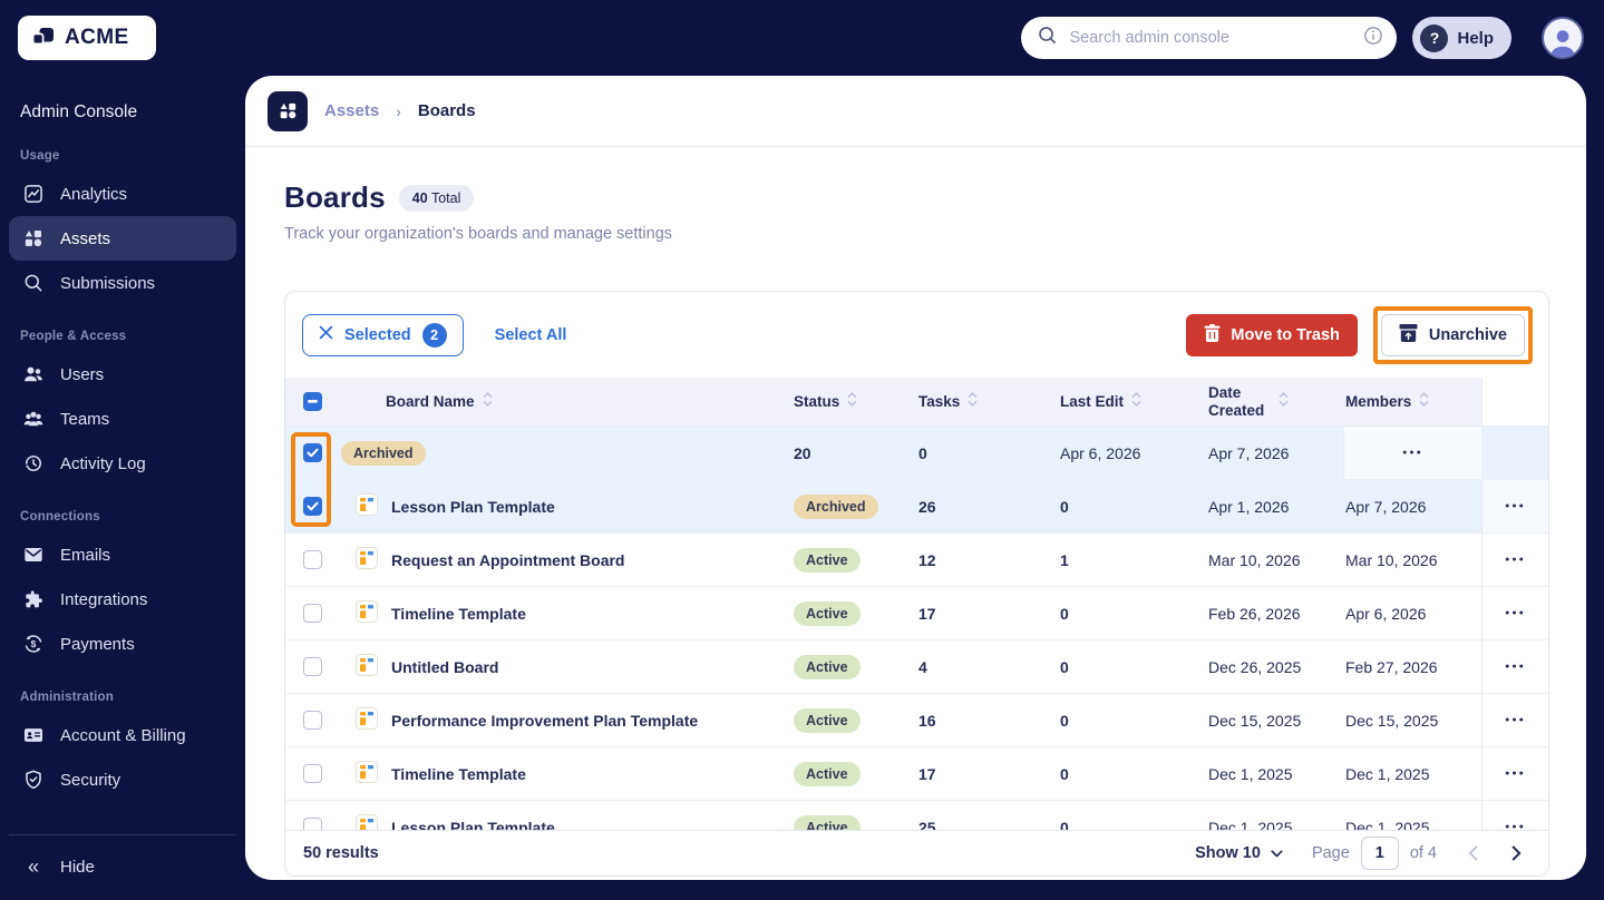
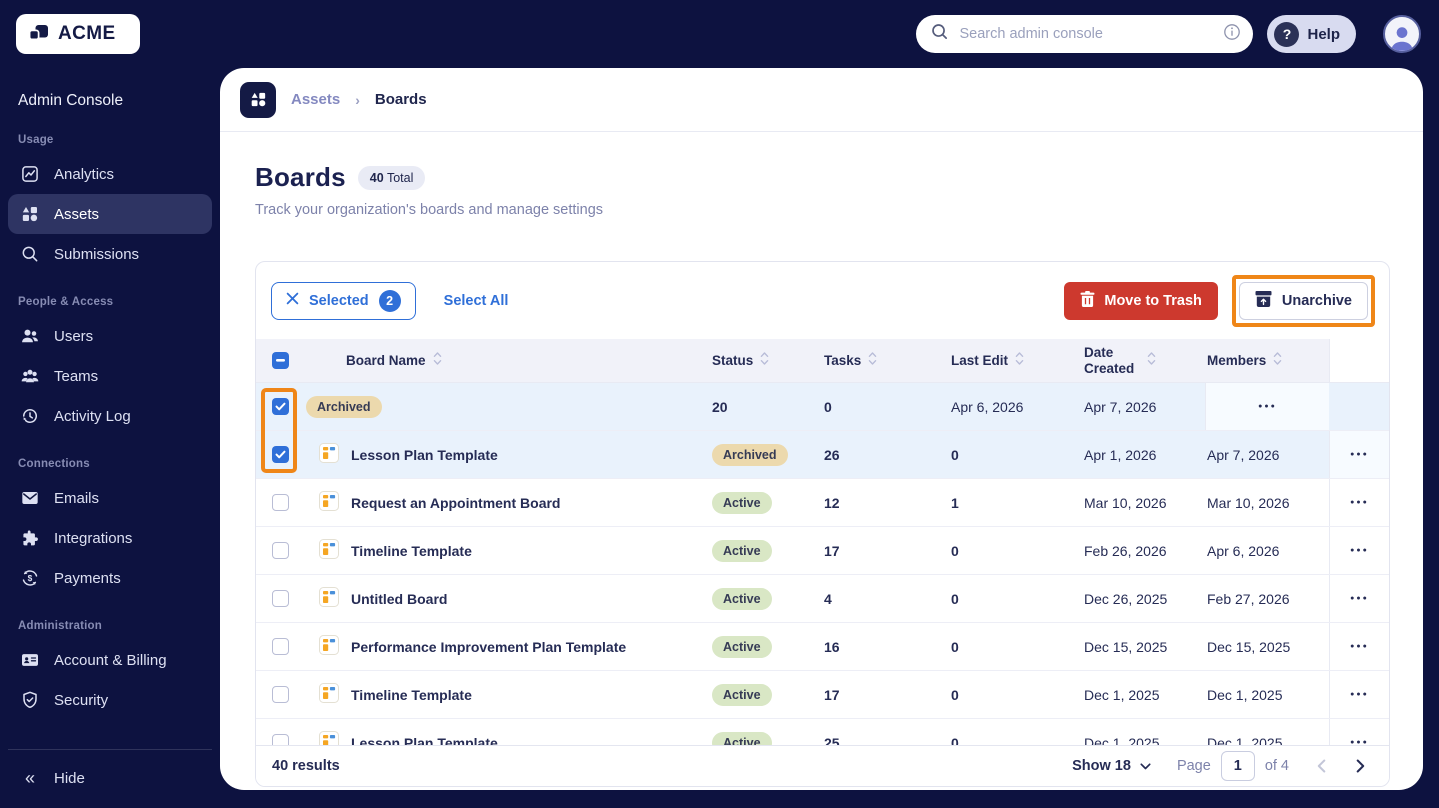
  ACME
  Search admin console
  ?
  Help
  Admin Console
  Usage
  Analytics
  Assets
  Submissions
  People & Access
  Users
  Teams
  Activity Log
  Connections
  Emails
  Integrations
  $
  Payments
  Administration
  Account & Billing
  Security
  «
  Hide
  Assets
  ›
  Boards
  Boards
  40 Total
  Track your organization's boards and manage settings
  Selected
  2
  Select All
  Move to Trash
  Unarchive
  Board Name
  Status
  Tasks
  Last Edit
  Date Created
  Members
  Archived
  20
  0
  Apr 6, 2026
  Apr 7, 2026
  Lesson Plan Template
  Archived
  26
  0
  Apr 1, 2026
  Apr 7, 2026
  Request an Appointment Board
  Active
  12
  1
  Mar 10, 2026
  Mar 10, 2026
  Timeline Template
  Active
  17
  0
  Feb 26, 2026
  Apr 6, 2026
  Untitled Board
  Active
  4
  0
  Dec 26, 2025
  Feb 27, 2026
  Performance Improvement Plan Template
  Active
  16
  0
  Dec 15, 2025
  Dec 15, 2025
  Timeline Template
  Active
  17
  0
  Dec 1, 2025
  Dec 1, 2025
  Lesson Plan Template
  Active
  25
  0
  Dec 1, 2025
  Dec 1, 2025
- 50 results
+ 40 results
- Show 10
+ Show 18
  Page
  1
  of 4
